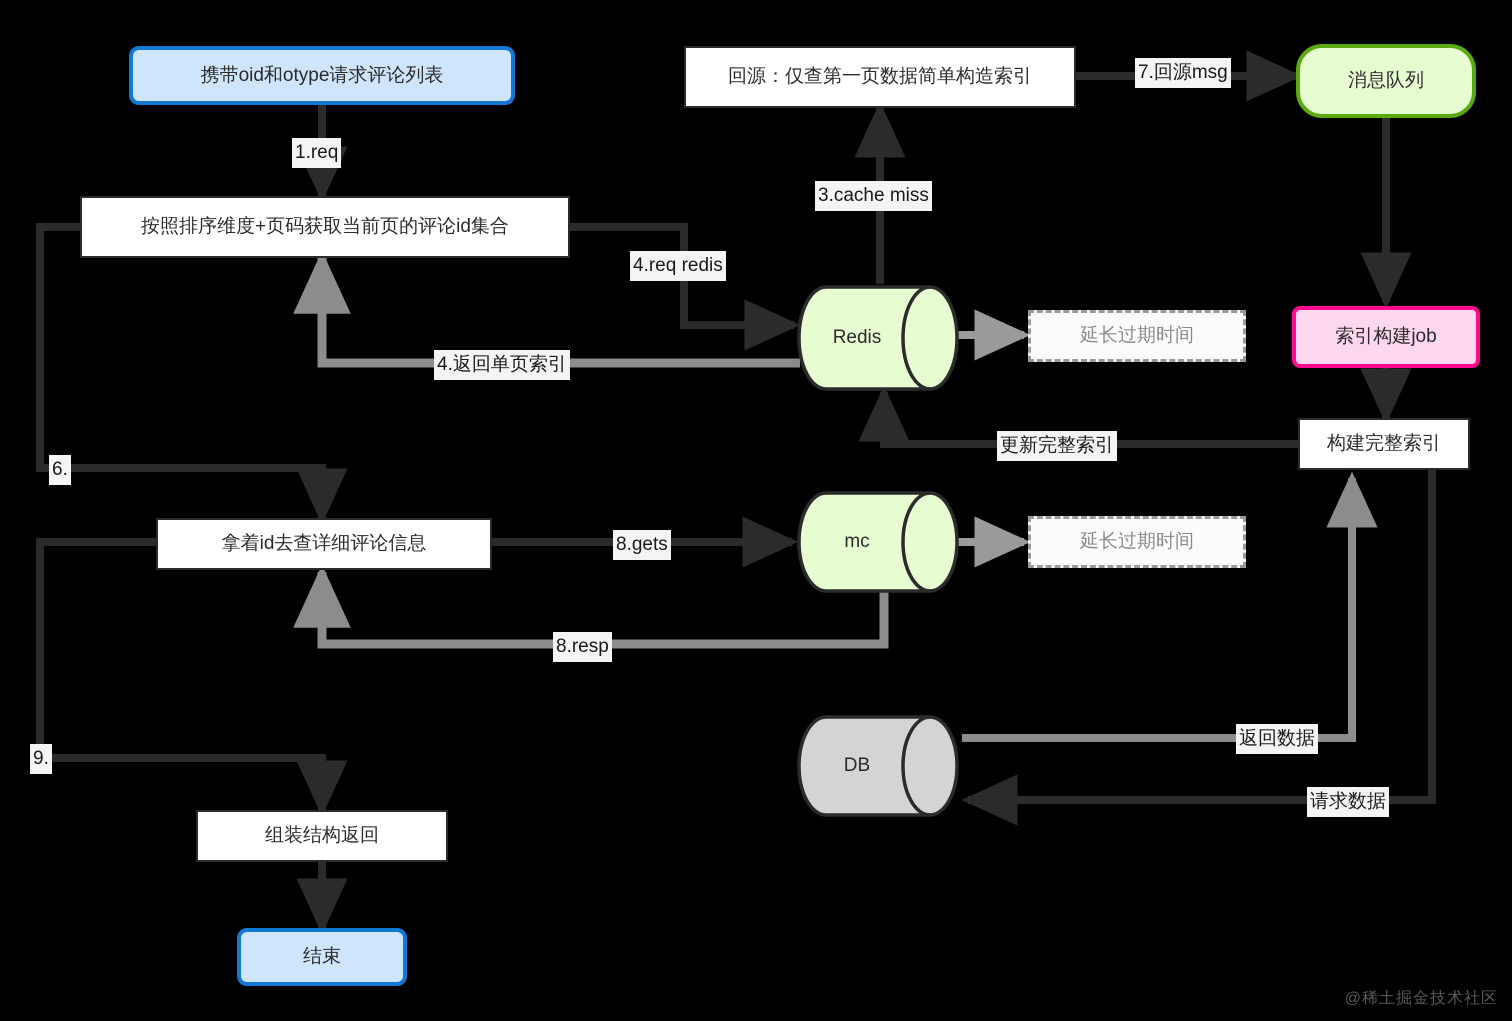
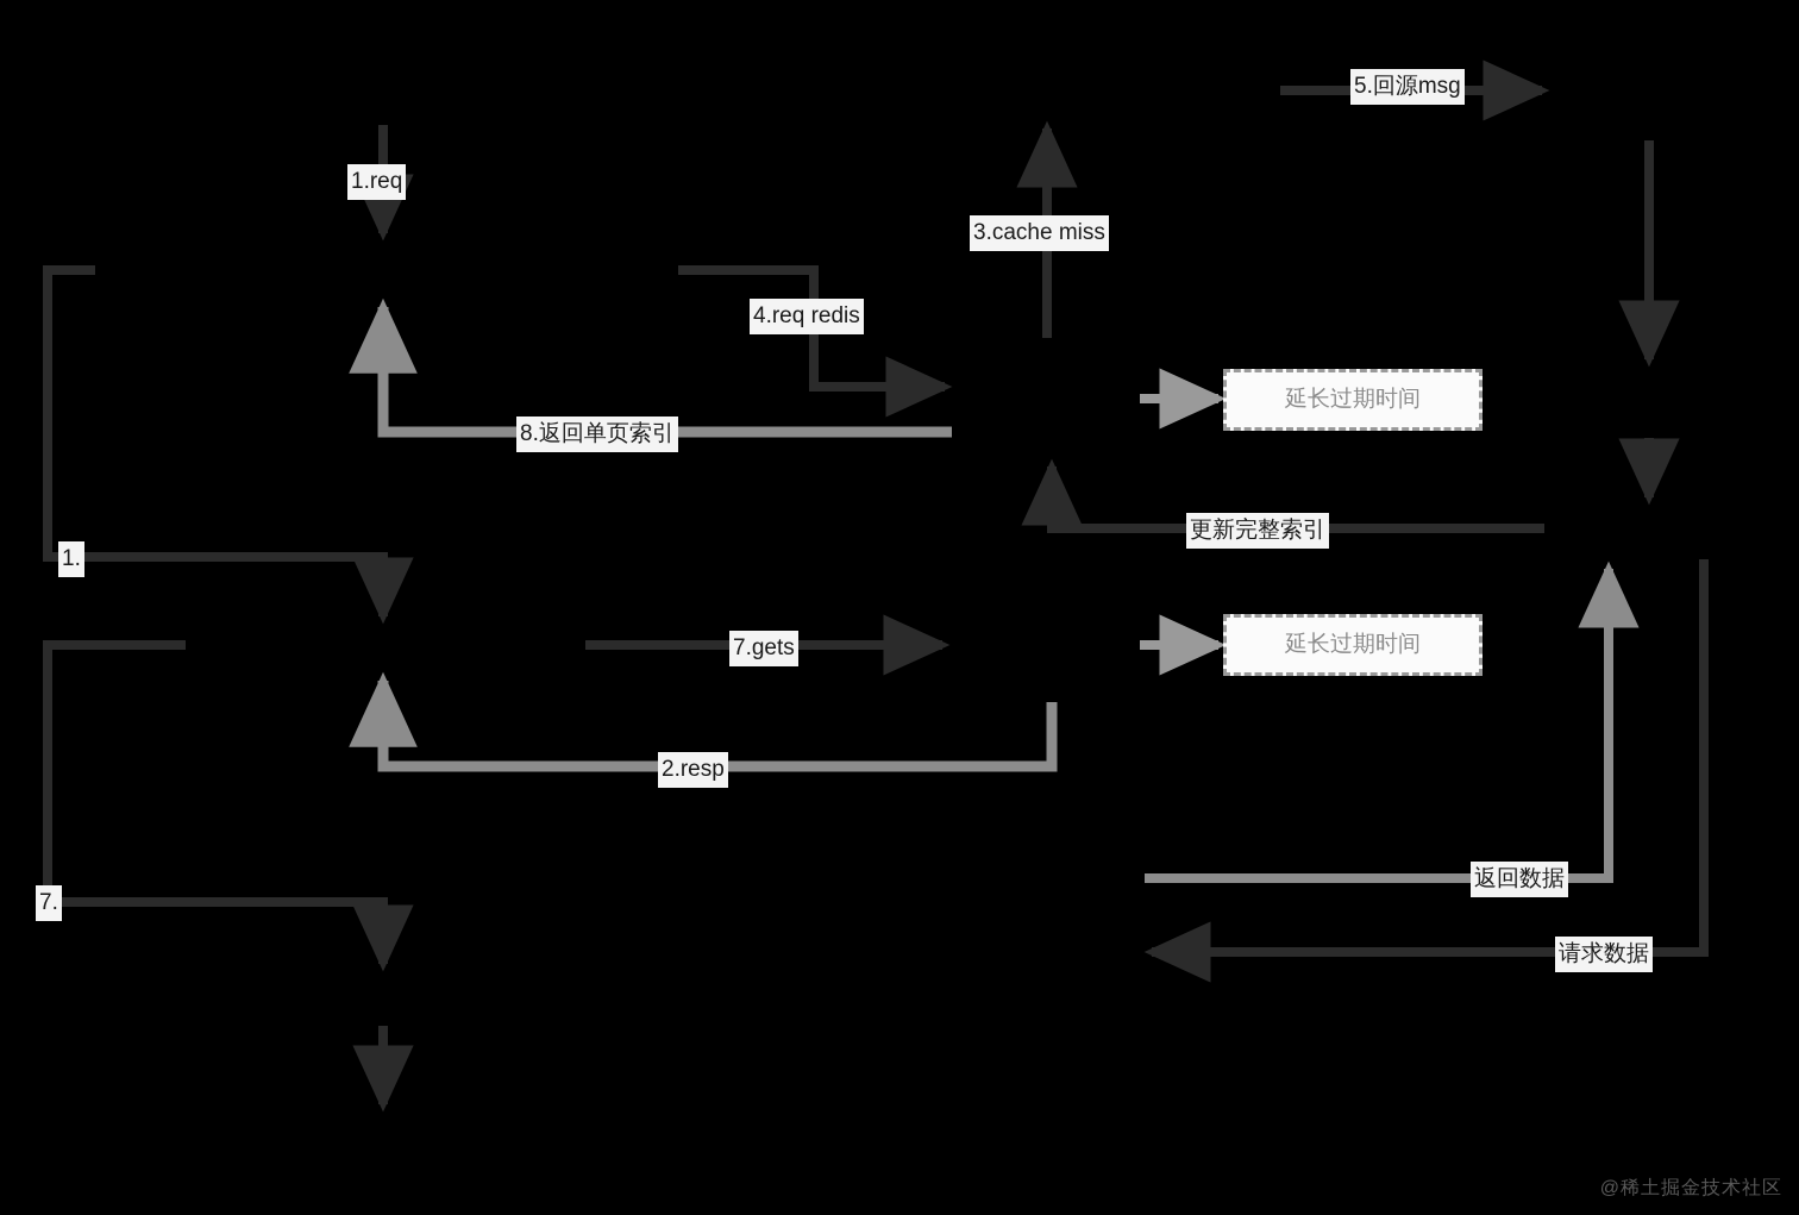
- 携带oid和otype请求评论列表
- 按照排序维度+页码获取当前页的评论id集合
- 回源：仅查第一页数据简单构造索引
- 消息队列
- 索引构建job
- 构建完整索引
- 拿着id去查详细评论信息
- 组装结构返回
- 结束
  延长过期时间
  延长过期时间
- Redis
- mc
- DB
  1.req
  4.req redis
  3.cache miss
- 4.返回单页索引
+ 8.返回单页索引
- 7.回源msg
+ 5.回源msg
- 6.
+ 1.
- 8.gets
+ 7.gets
- 8.resp
+ 2.resp
- 9.
+ 7.
  更新完整索引
  请求数据
  返回数据
  @稀土掘金技术社区
